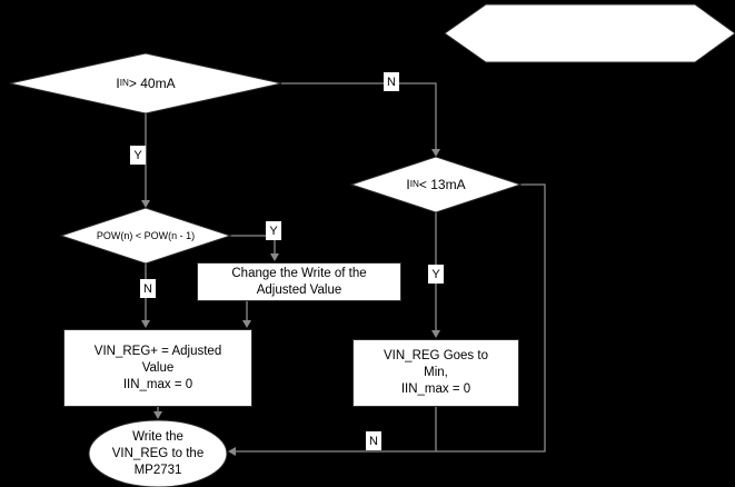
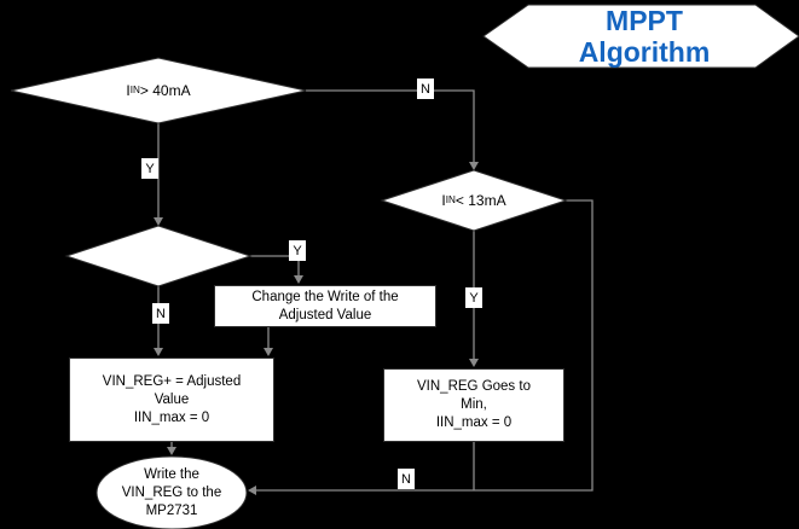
+ MPPT
+ Algorithm
  I
  IN
  > 40mA
- POW(n) < POW(n - 1)
  I
  IN
  < 13mA
  Change the Write of the
  Adjusted Value
  VIN_REG+ = Adjusted
  Value
  IIN_max = 0
  VIN_REG Goes to
  Min,
  IIN_max = 0
  Write the
  VIN_REG to the
  MP2731
  Y
  N
  Y
  N
  Y
  N
